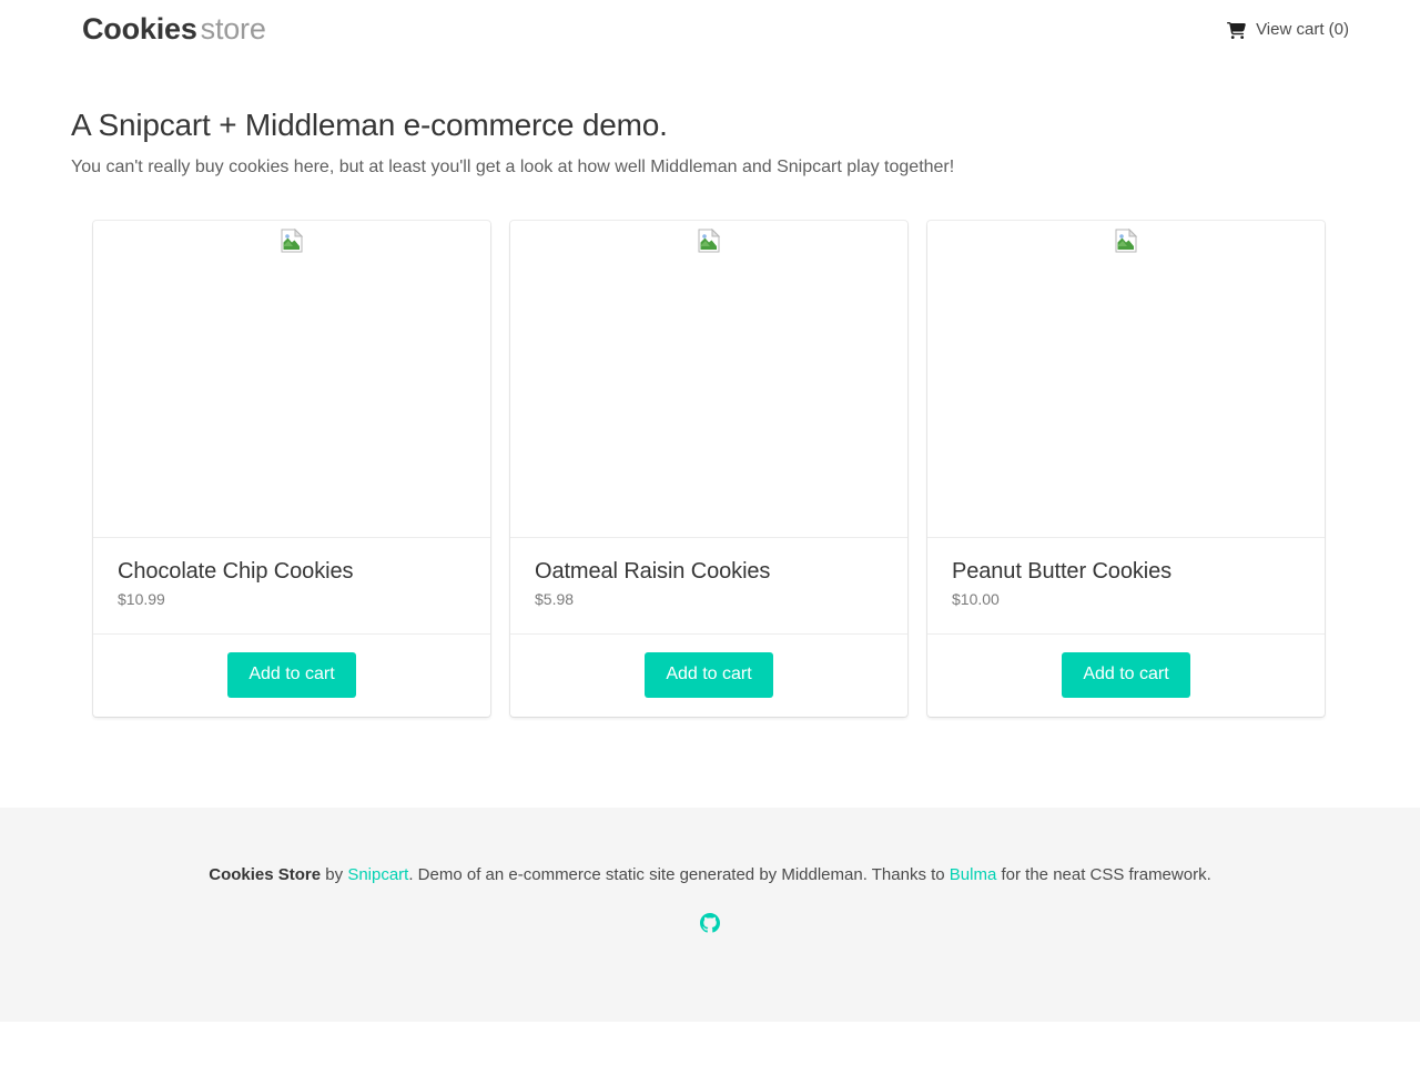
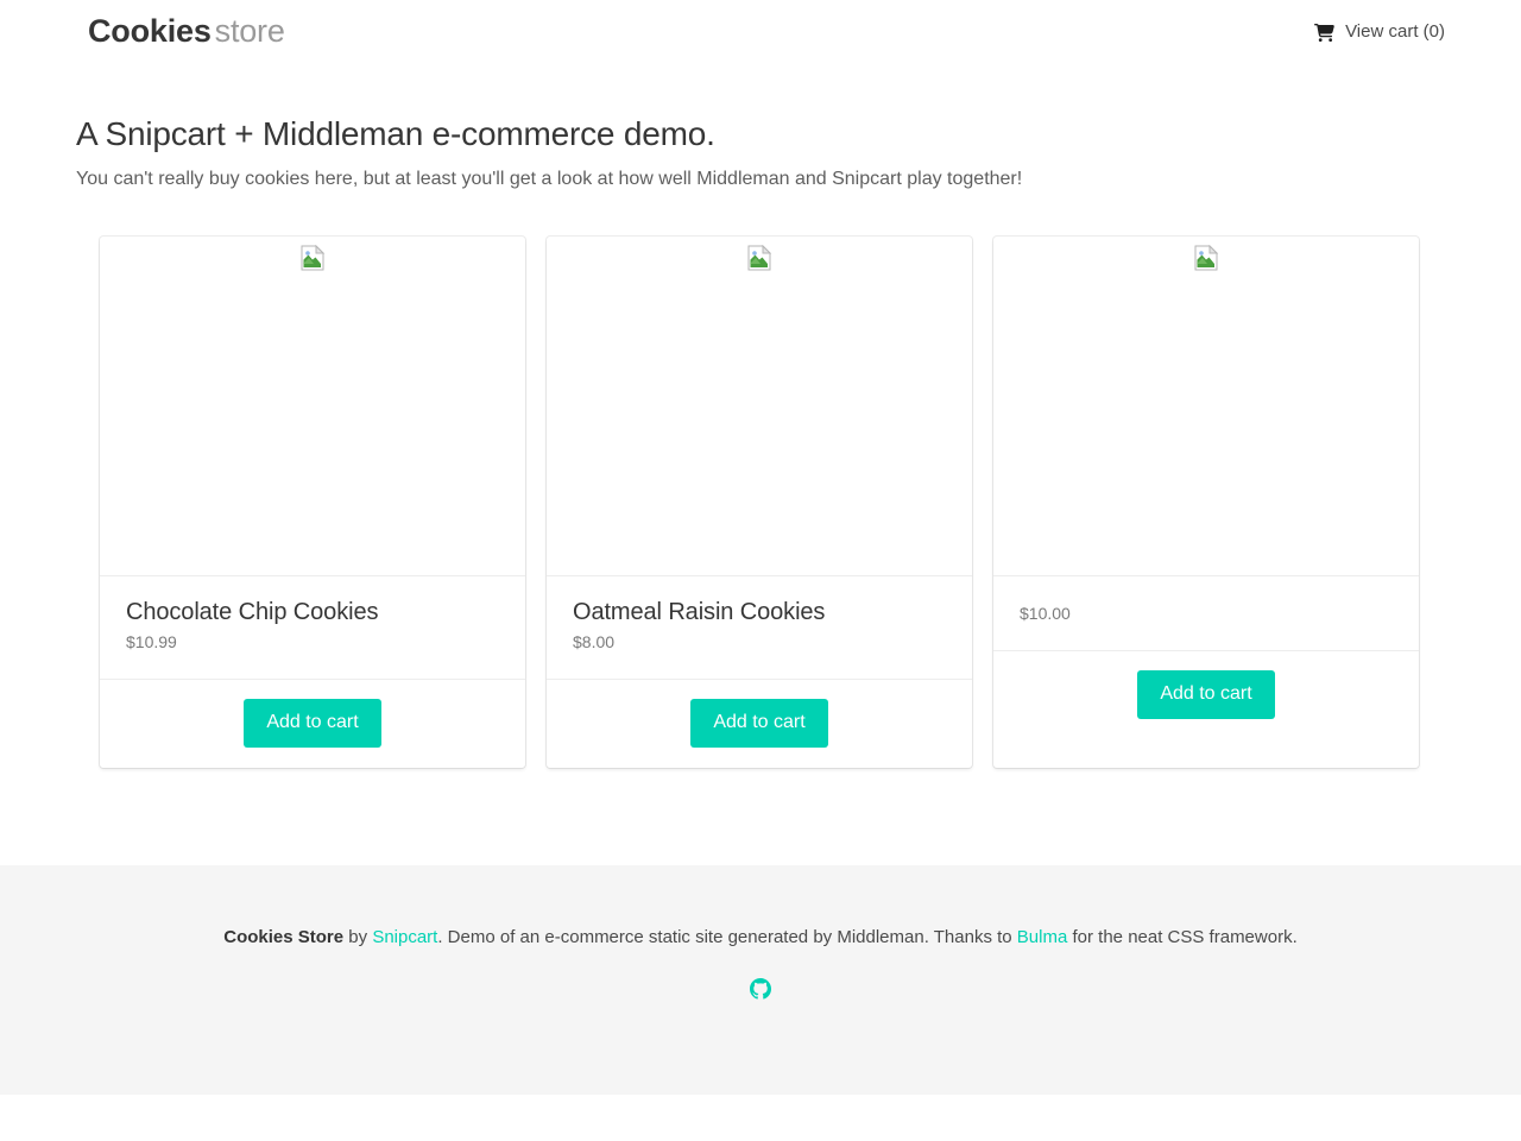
  Cookiesstore
  View cart (0)
  A Snipcart + Middleman e-commerce demo.
  You can't really buy cookies here, but at least you'll get a look at how well Middleman and Snipcart play together!
  Chocolate Chip Cookies
  $10.99
  Add to cart
  Oatmeal Raisin Cookies
- $5.98
+ $8.00
  Add to cart
- Peanut Butter Cookies
  $10.00
  Add to cart
  Cookies Store by Snipcart. Demo of an e-commerce static site generated by Middleman. Thanks to Bulma for the neat CSS framework.
